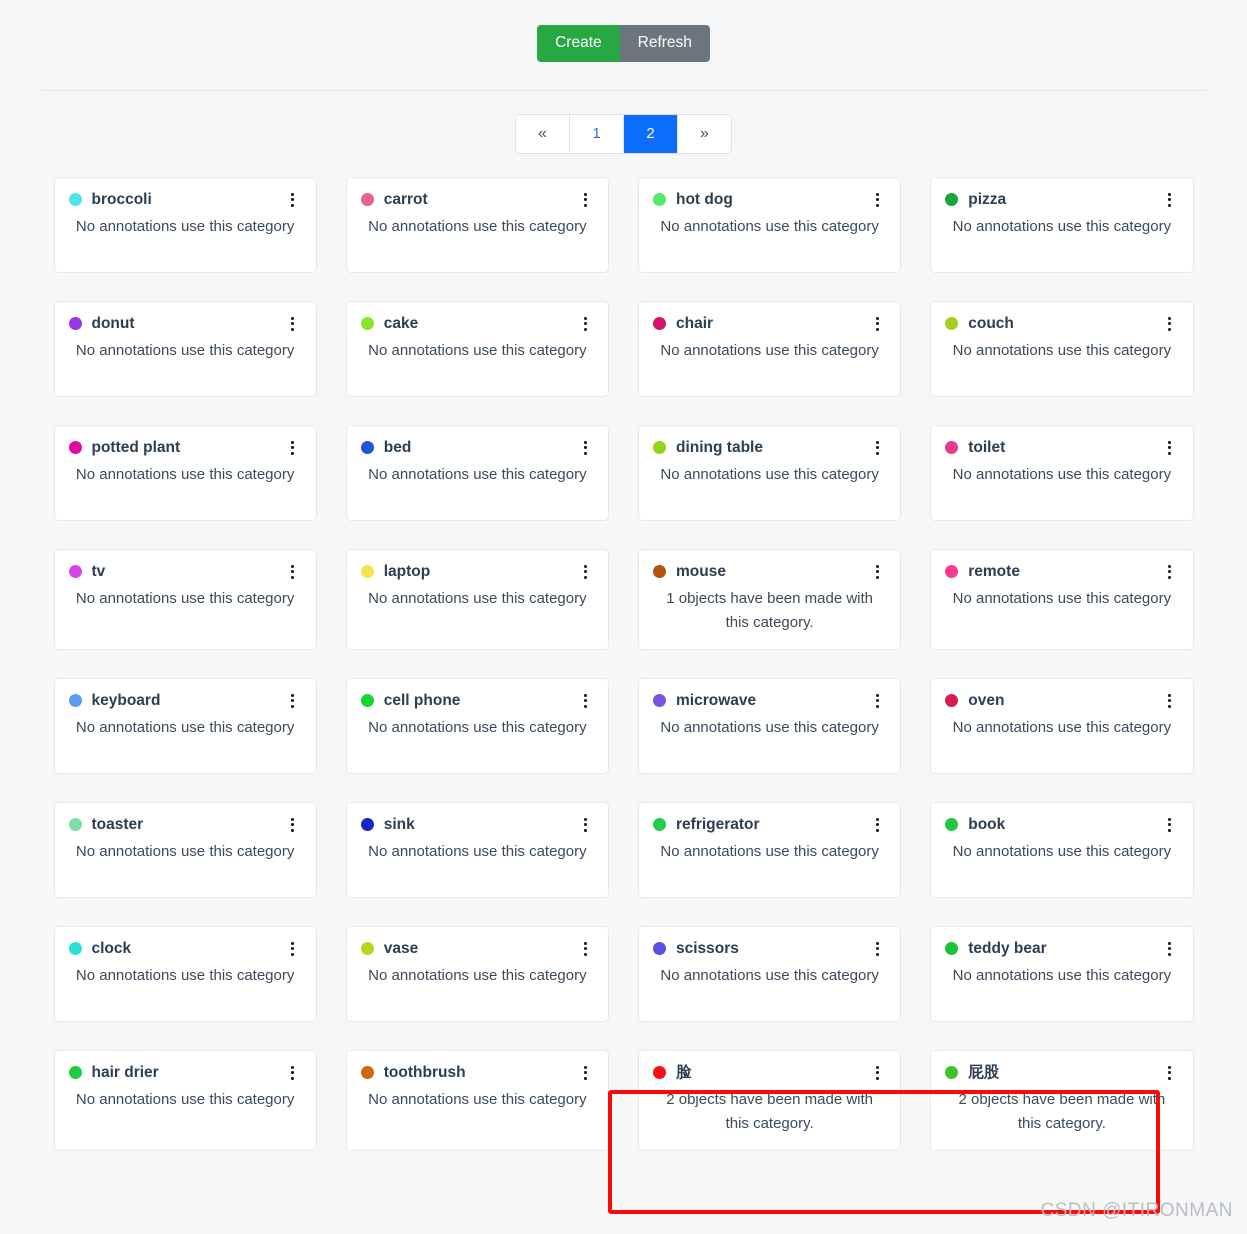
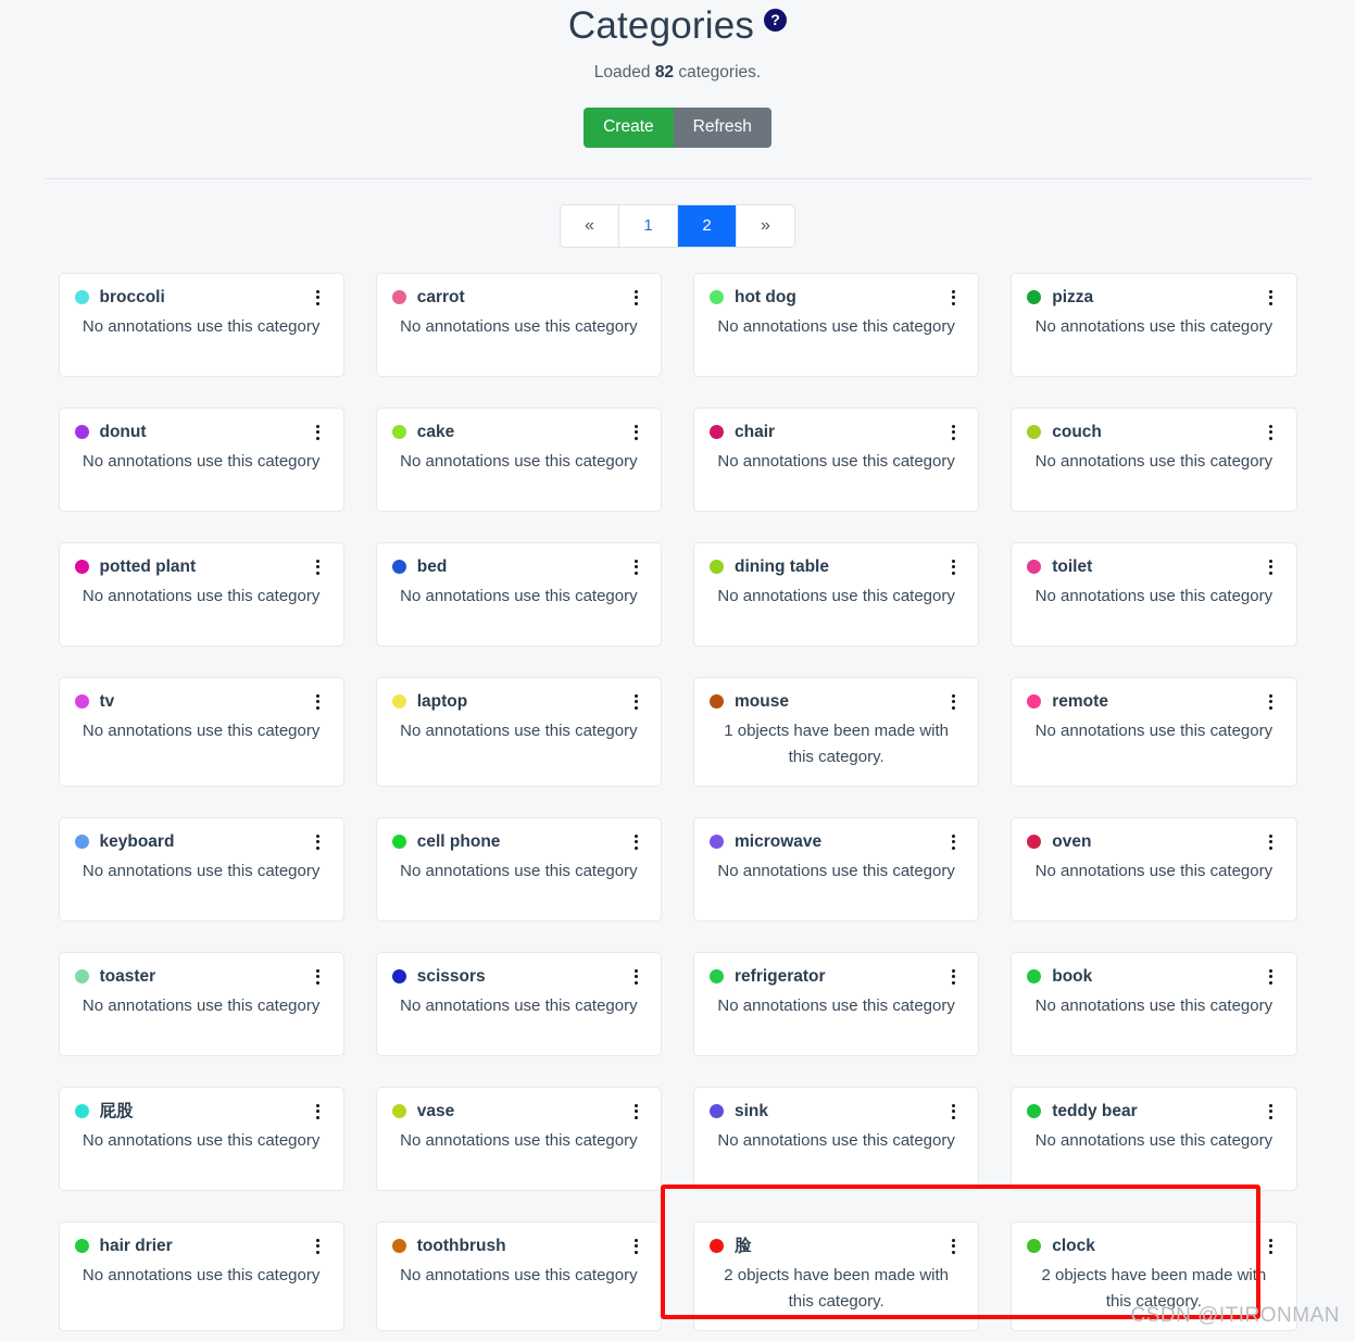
+ Categories ?
+ Loaded 82 categories.
  Create
  Refresh
  «
  1
  2
  »
  broccoli
  No annotations use this category
  carrot
  No annotations use this category
  hot dog
  No annotations use this category
  pizza
  No annotations use this category
  donut
  No annotations use this category
  cake
  No annotations use this category
  chair
  No annotations use this category
  couch
  No annotations use this category
  potted plant
  No annotations use this category
  bed
  No annotations use this category
  dining table
  No annotations use this category
  toilet
  No annotations use this category
  tv
  No annotations use this category
  laptop
  No annotations use this category
  mouse
  1 objects have been made with this category.
  remote
  No annotations use this category
  keyboard
  No annotations use this category
  cell phone
  No annotations use this category
  microwave
  No annotations use this category
  oven
  No annotations use this category
  toaster
  No annotations use this category
- sink
+ scissors
  No annotations use this category
  refrigerator
  No annotations use this category
  book
  No annotations use this category
- clock
+ 屁股
  No annotations use this category
  vase
  No annotations use this category
- scissors
+ sink
  No annotations use this category
  teddy bear
  No annotations use this category
  hair drier
  No annotations use this category
  toothbrush
  No annotations use this category
  脸
  2 objects have been made with this category.
- 屁股
+ clock
  2 objects have been made with this category.
  CSDN @ITIRONMAN
